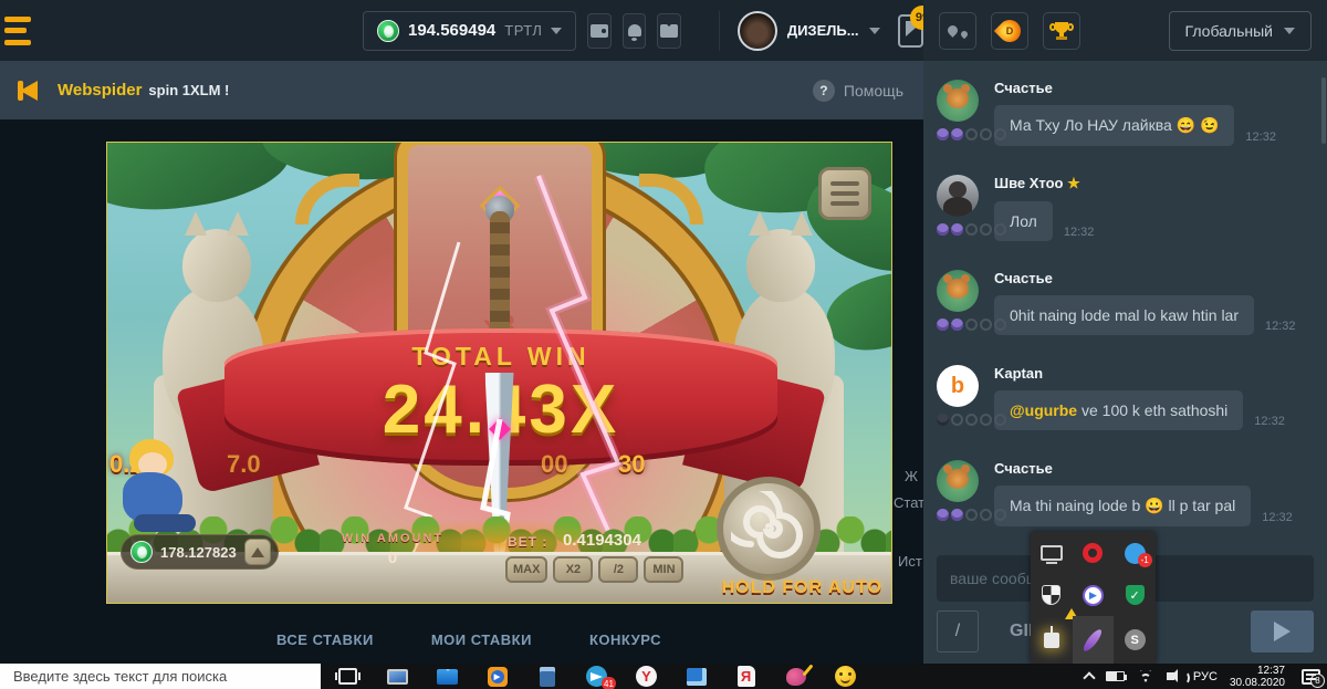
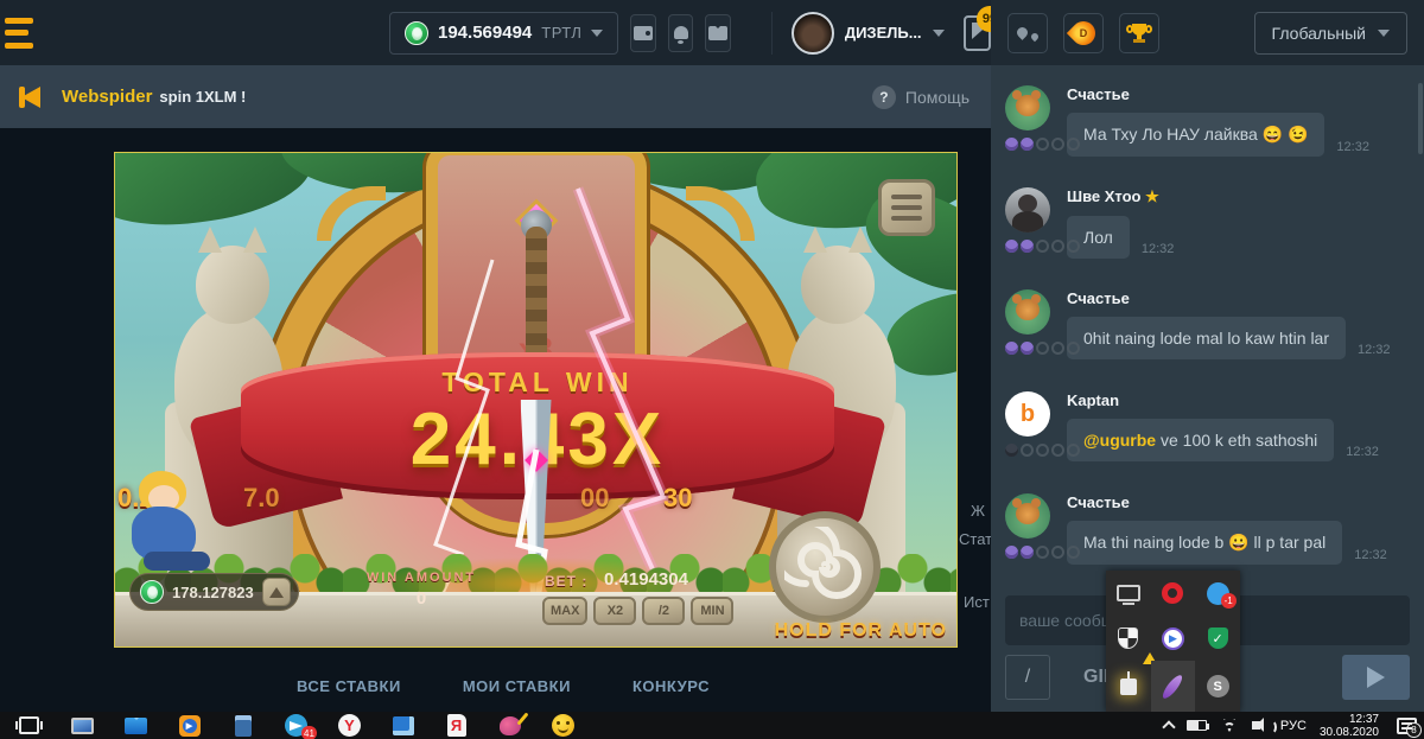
  194.569494
  ТРТЛ
  ДИЗЕЛЬ...
  Webspider
  spin 1XLM !
  ?
  Помощь
  TOTAL WIN
  7.0
  00
  30
  178.127823
  WIN AMOUNT
  0
  BET :
  0.4194304
  MAX
  X2
  /2
  MIN
  HOLD FOR AUTO
  Ж
  Стат
  Ист
  ВСЕ СТАВКИ
  МОИ СТАВКИ
  КОНКУРС
  Глобальный
  Счастье
  Ма Тху Ло НАУ лайква 😄 😉
  12:32
  Шве Хтоо ★
  Лол
  12:32
  Счастье
  0hit naing lode mal lo kaw htin lar
  12:32
  b
  Kaptan
  @ugurbe ve 100 k eth sathoshi
  12:32
  Счастье
  Ma thi naing lode b 😀 ll p tar pal
  12:32
  /
  -1
  ▶
  ✓
  S
- Введите здесь текст для поиска
  41
  Y
  Я
  РУС
  12:37
  30.08.2020
  8
